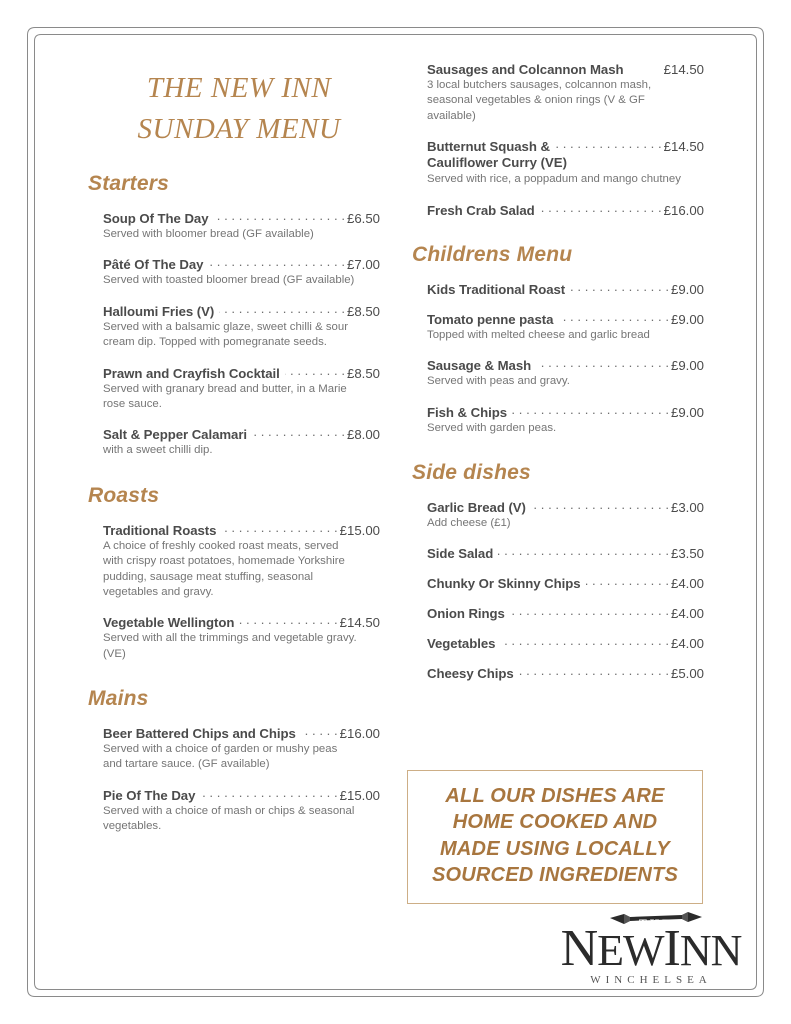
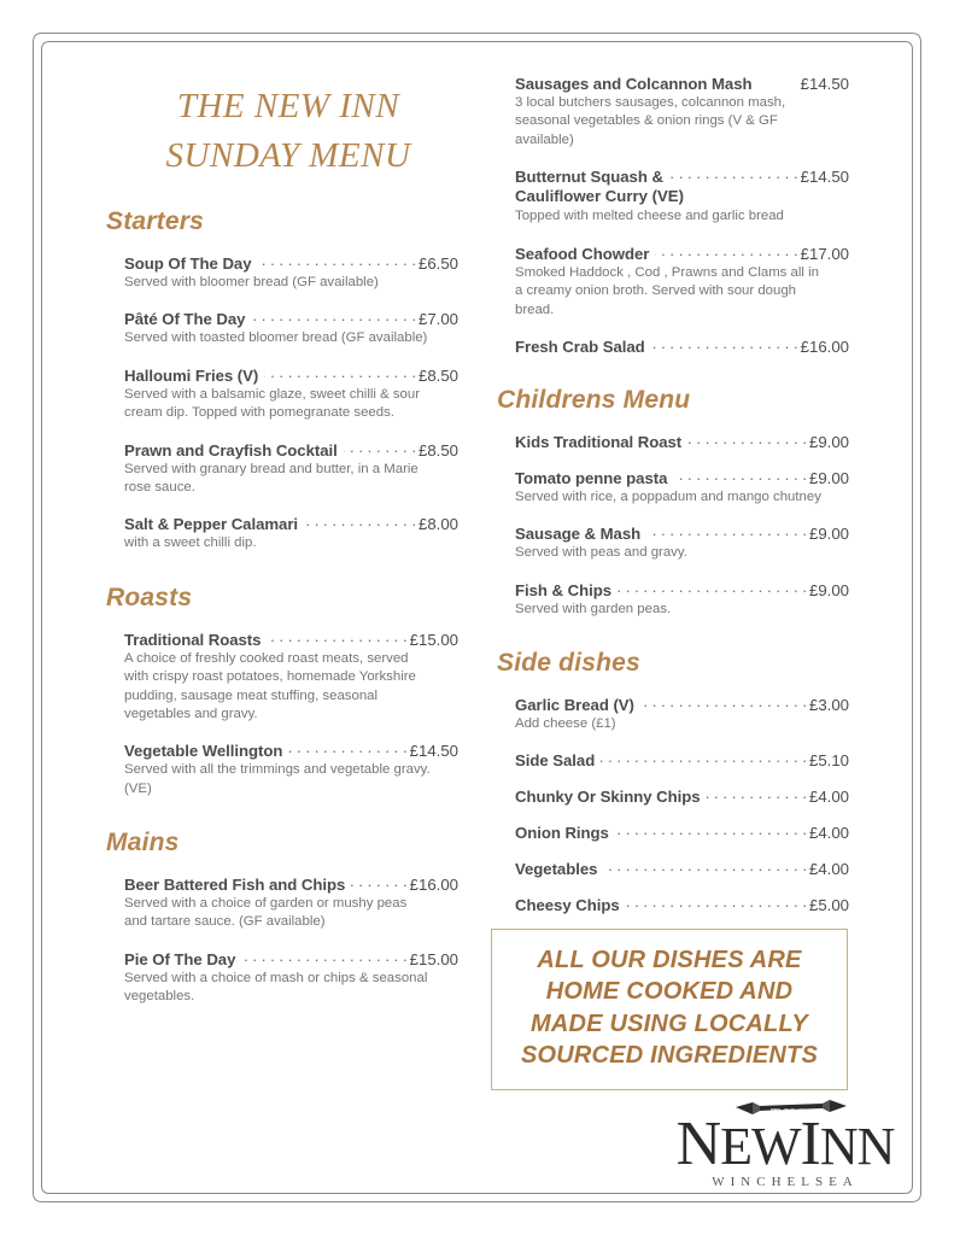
  THE NEW INN
  SUNDAY MENU
  Starters
  Soup Of The Day
  £6.50
  Served with bloomer bread (GF available)
  Pâté Of The Day
  £7.00
  Served with toasted bloomer bread (GF available)
  Halloumi Fries (V)
  £8.50
  Served with a balsamic glaze, sweet chilli & sour cream dip. Topped with pomegranate seeds.
  Prawn and Crayfish Cocktail
  £8.50
  Served with granary bread and butter, in a Marie rose sauce.
  Salt & Pepper Calamari
  £8.00
  with a sweet chilli dip.
  Roasts
  Traditional Roasts
  £15.00
  A choice of freshly cooked roast meats, served with crispy roast potatoes, homemade Yorkshire pudding, sausage meat stuffing, seasonal vegetables and gravy.
  Vegetable Wellington
  £14.50
  Served with all the trimmings and vegetable gravy. (VE)
  Mains
- Beer Battered Chips and Chips
+ Beer Battered Fish and Chips
  £16.00
  Served with a choice of garden or mushy peas and tartare sauce. (GF available)
  Pie Of The Day
  £15.00
  Served with a choice of mash or chips & seasonal vegetables.
  Sausages and Colcannon Mash
  £14.50
  3 local butchers sausages, colcannon mash, seasonal vegetables & onion rings (V & GF available)
  Butternut Squash &
  £14.50
  Cauliflower Curry (VE)
- Served with rice, a poppadum and mango chutney
+ Topped with melted cheese and garlic bread
+ Seafood Chowder
+ £17.00
+ Smoked Haddock , Cod , Prawns and Clams all in a creamy onion broth. Served with sour dough bread.
  Fresh Crab Salad
  £16.00
  Childrens Menu
  Kids Traditional Roast
  £9.00
  Tomato penne pasta
  £9.00
- Topped with melted cheese and garlic bread
+ Served with rice, a poppadum and mango chutney
  Sausage & Mash
  £9.00
  Served with peas and gravy.
  Fish & Chips
  £9.00
  Served with garden peas.
  Side dishes
  Garlic Bread (V)
  £3.00
  Add cheese (£1)
  Side Salad
- £3.50
+ £5.10
  Chunky Or Skinny Chips
  £4.00
  Onion Rings
  £4.00
  Vegetables
  £4.00
  Cheesy Chips
  £5.00
  ALL OUR DISHES ARE
  HOME COOKED AND
  MADE USING LOCALLY
  SOURCED INGREDIENTS
  THE
  NEWINN
  WINCHELSEA
